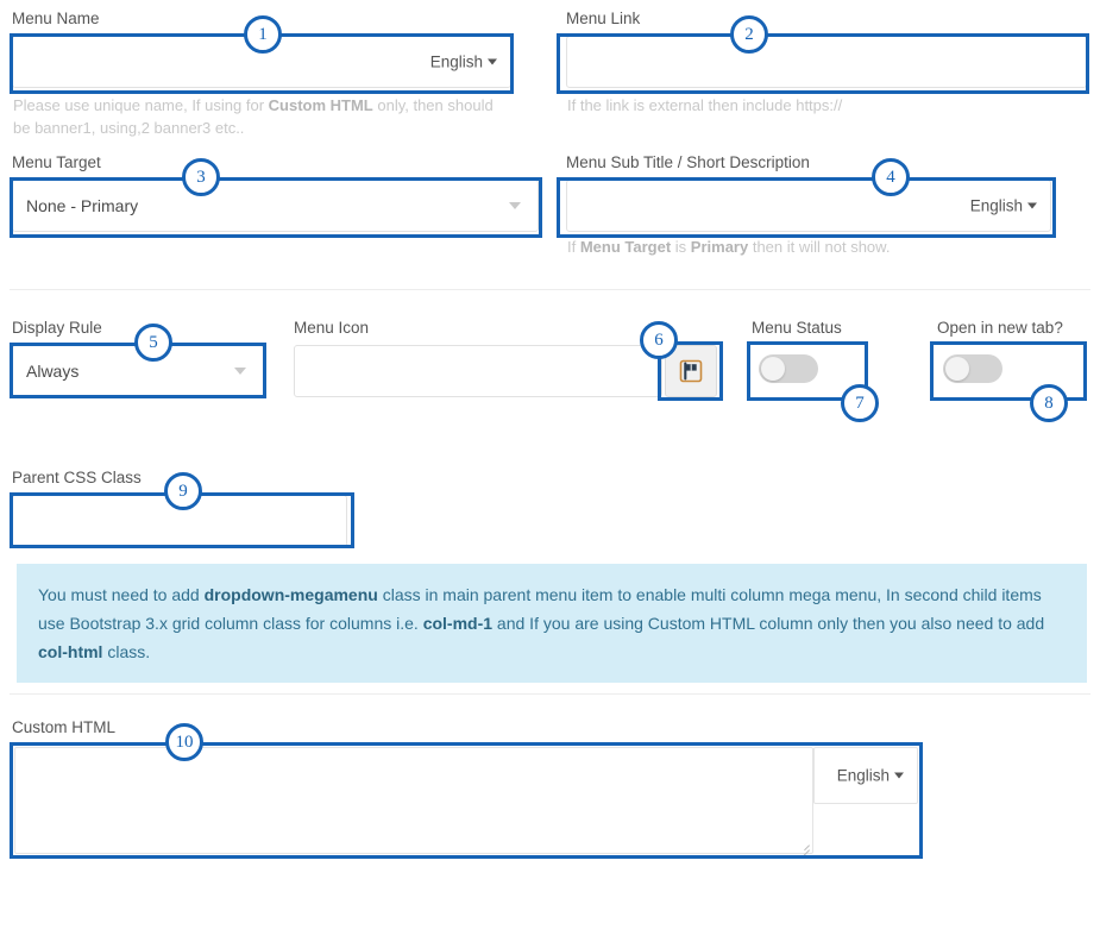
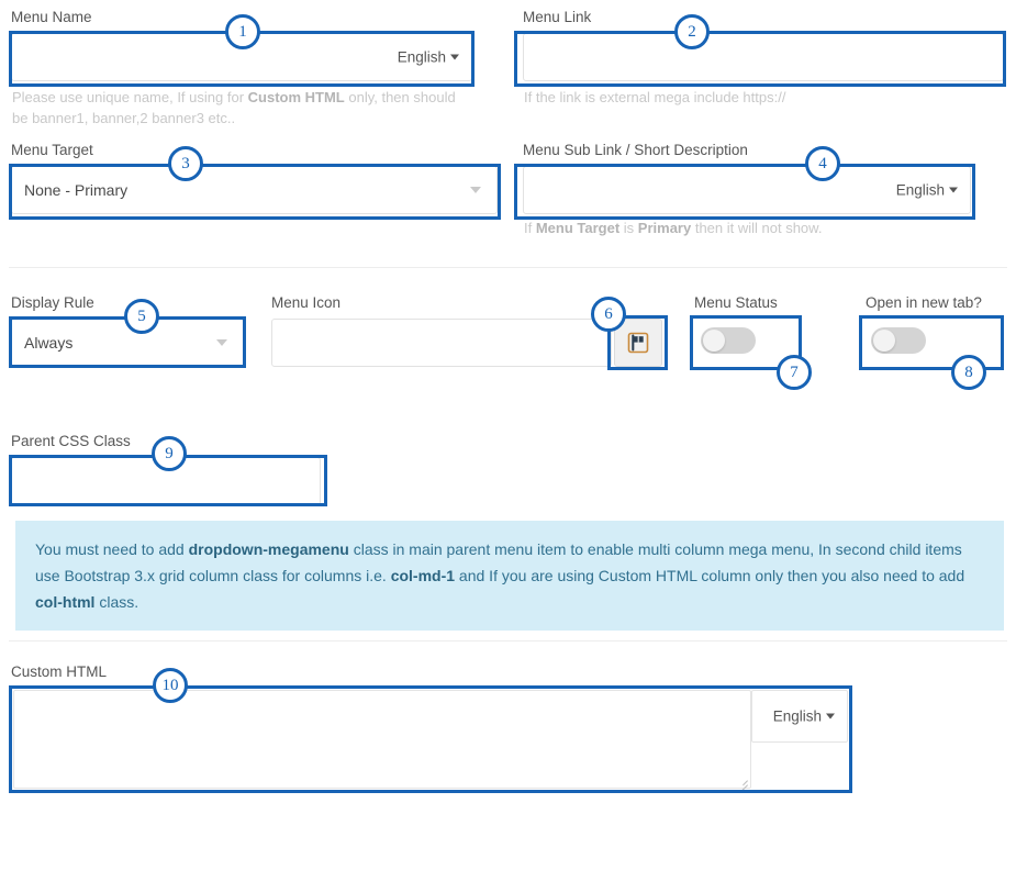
  Menu Name
  English
- Please use unique name, If using for Custom HTML only, then should be banner1, using,2 banner3 etc..
+ Please use unique name, If using for Custom HTML only, then should be banner1, banner,2 banner3 etc..
  Menu Link
- If the link is external then include https://
+ If the link is external mega include https://
  Menu Target
  None - Primary
- Menu Sub Title / Short Description
+ Menu Sub Link / Short Description
  English
  If Menu Target is Primary then it will not show.
  Display Rule
  Always
  Menu Icon
  Menu Status
  Open in new tab?
  Parent CSS Class
  You must need to add dropdown-megamenu class in main parent menu item to enable multi column mega menu, In second child items use Bootstrap 3.x grid column class for columns i.e. col-md-1 and If you are using Custom HTML column only then you also need to add col-html class.
  Custom HTML
  English
  1
  2
  3
  4
  5
  6
  7
  8
  9
  10
